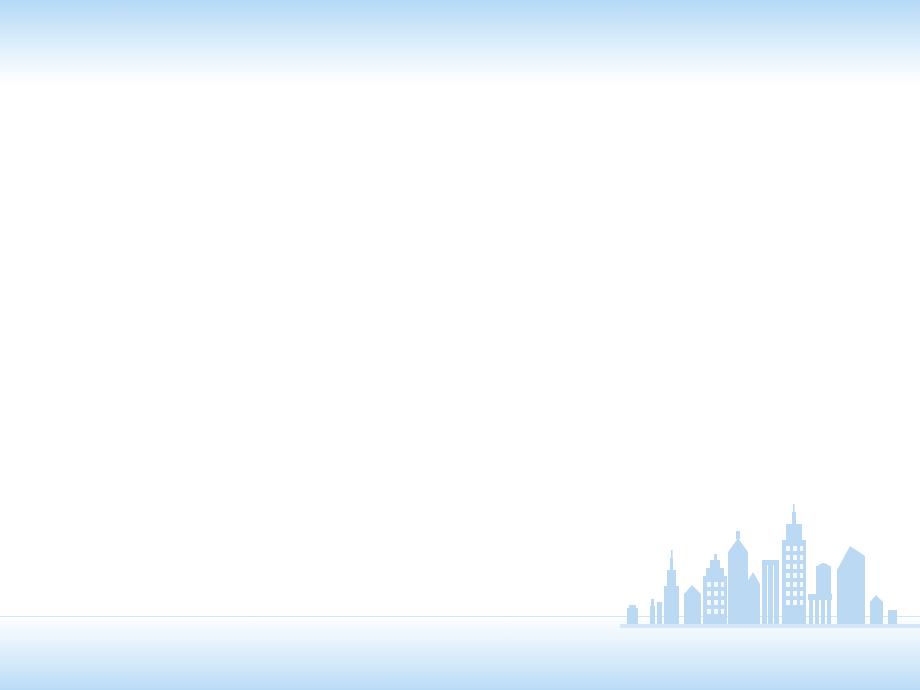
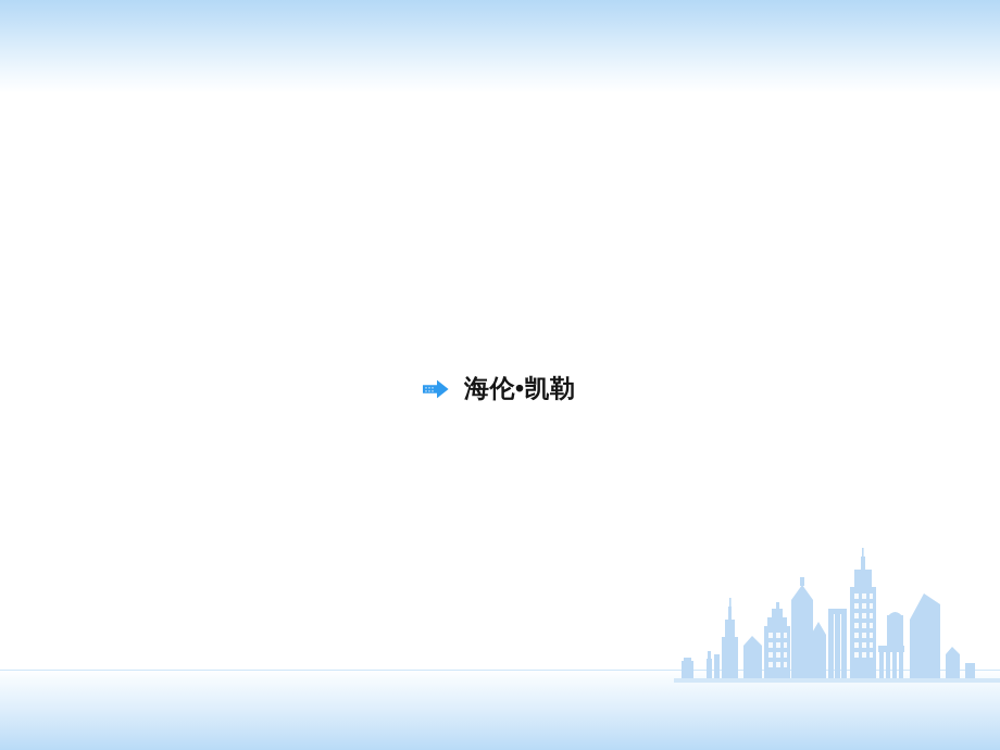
+ 海伦•凯勒
